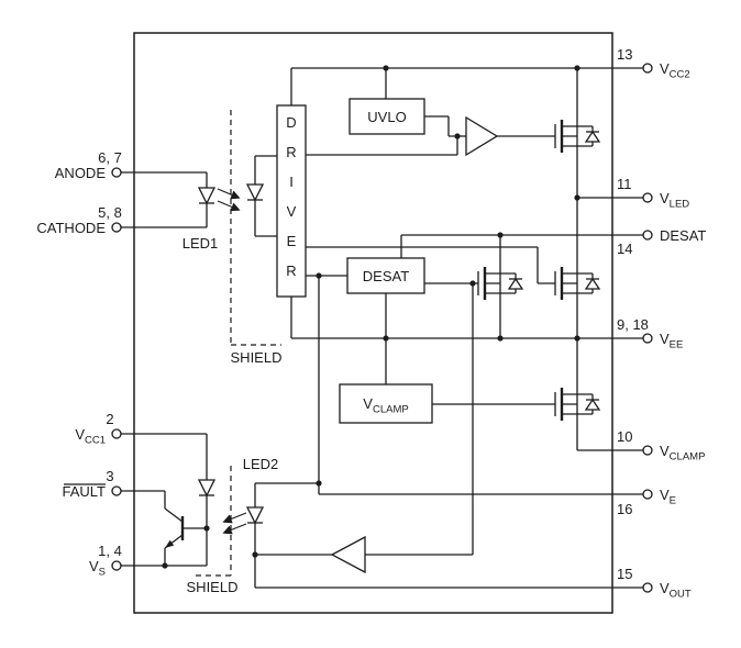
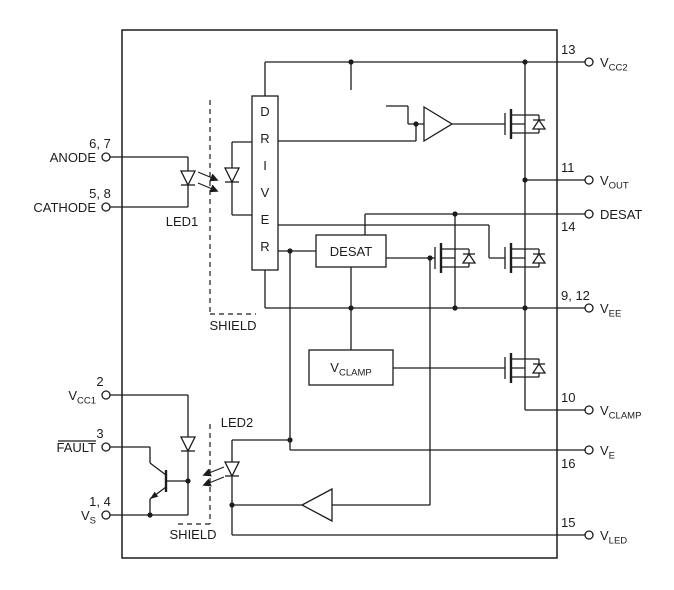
  SHIELD
  SHIELD
  LED1
  D
  R
  I
  V
  E
  R
- UVLO
  DESAT
  VCLAMP
  LED2
  6, 7
  ANODE
  5, 8
  CATHODE
  2
  VCC1
  3
  FAULT
  1, 4
  VS
  13
  VCC2
  11
- VLED
+ VOUT
  14
  DESAT
- 9, 18
+ 9, 12
  VEE
  10
  VCLAMP
  16
  VE
  15
- VOUT
+ VLED
